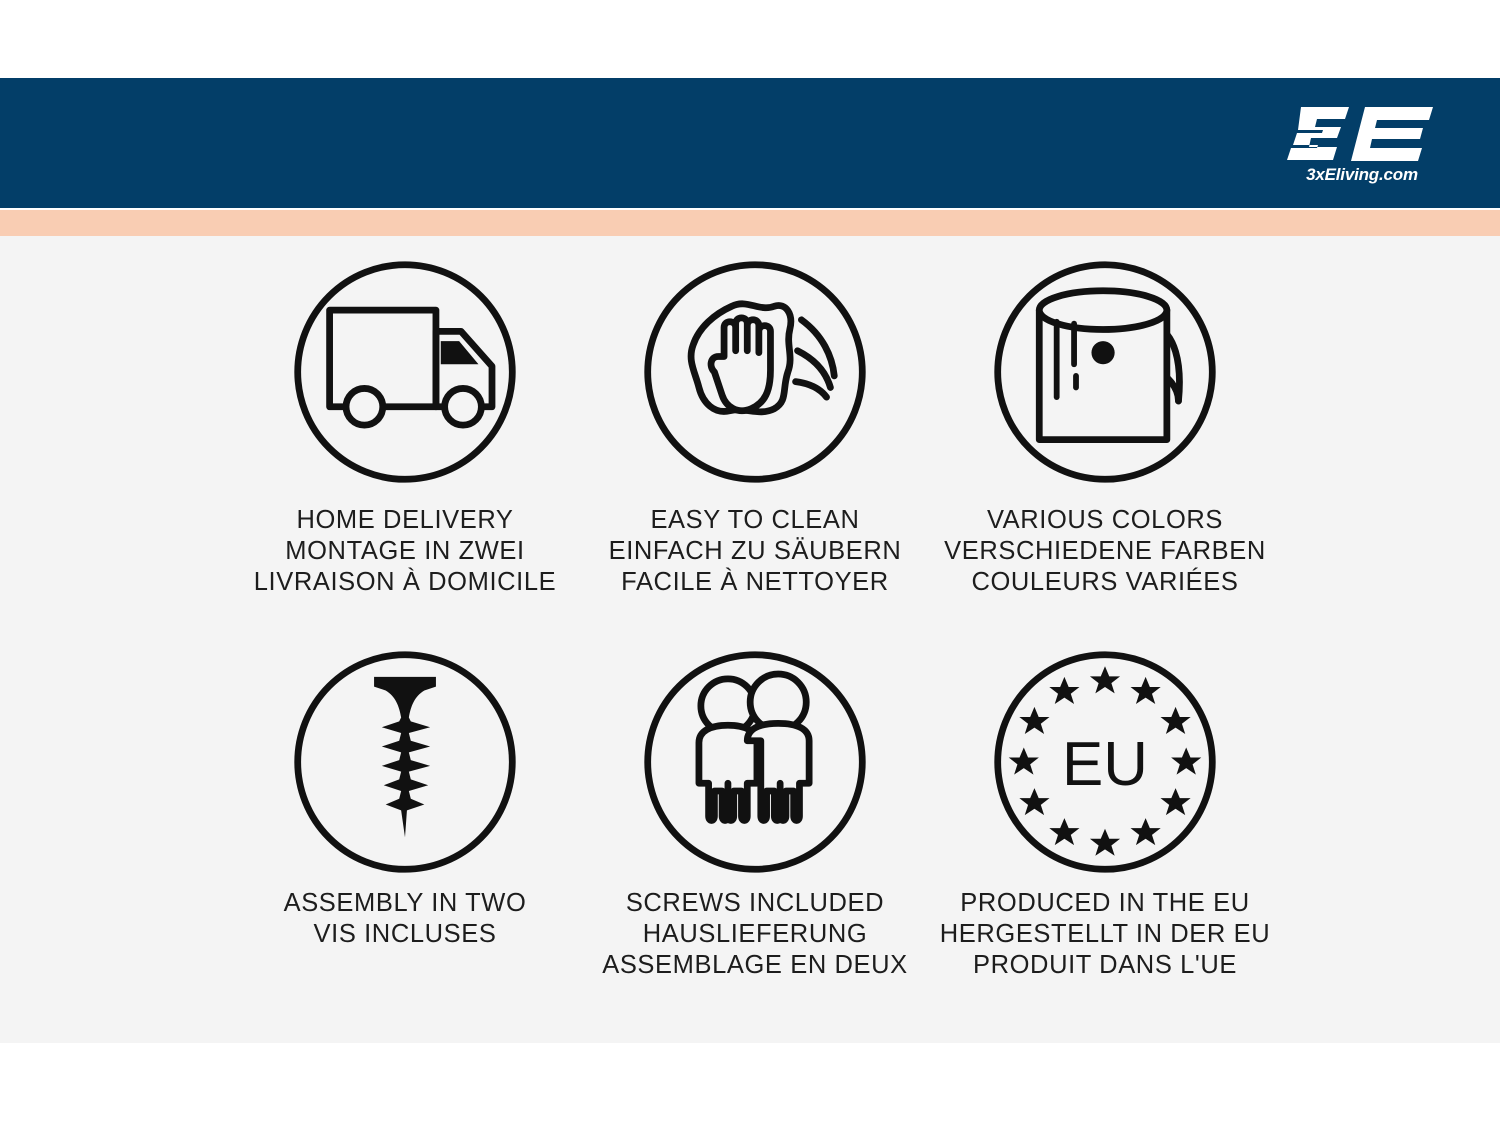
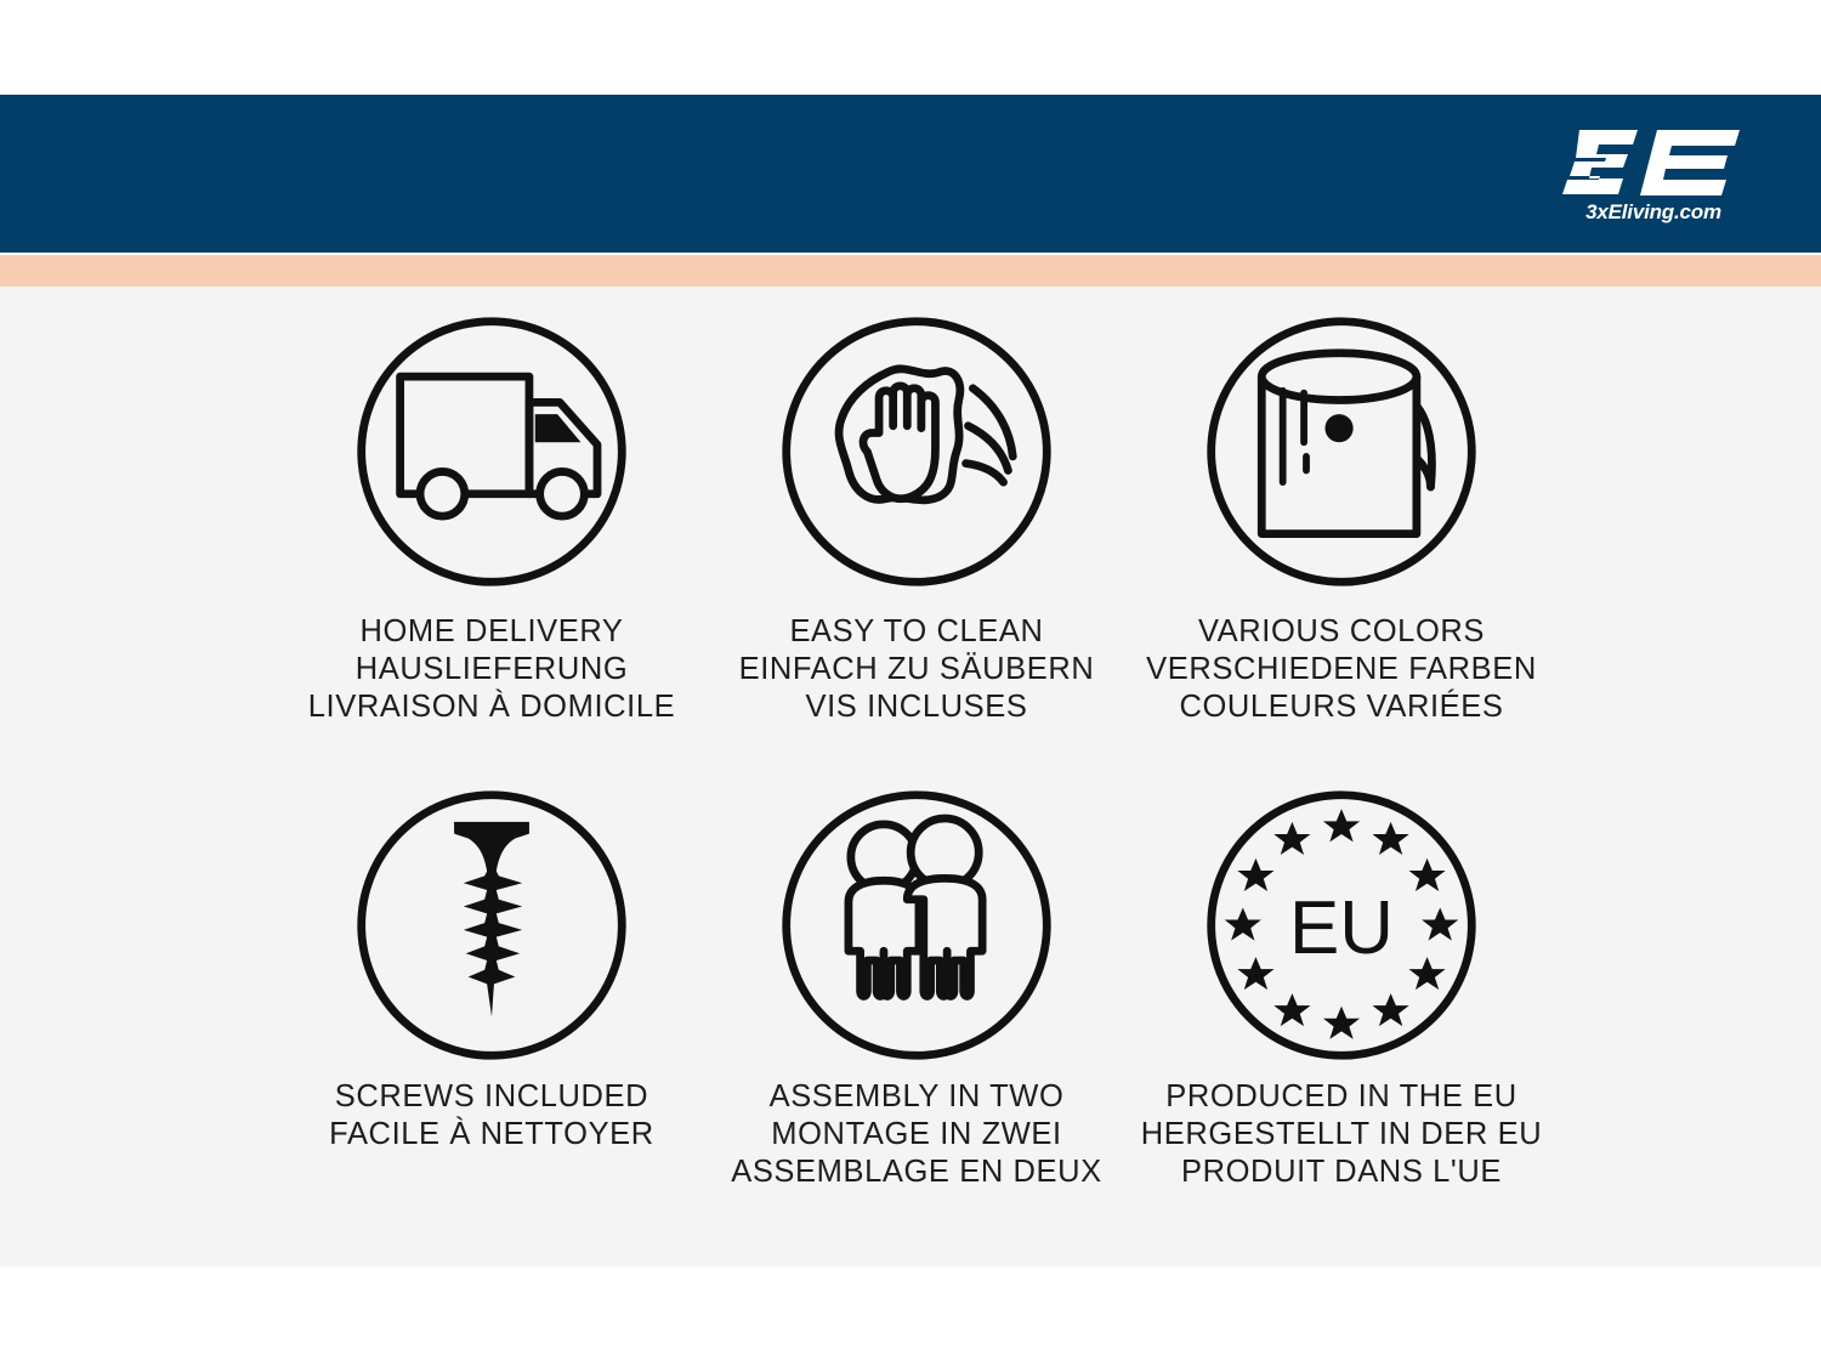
  3xEliving.com
  HOME DELIVERY
- MONTAGE IN ZWEI
+ HAUSLIEFERUNG
  LIVRAISON À DOMICILE
  EASY TO CLEAN
  EINFACH ZU SÄUBERN
- FACILE À NETTOYER
+ VIS INCLUSES
  VARIOUS COLORS
  VERSCHIEDENE FARBEN
  COULEURS VARIÉES
- ASSEMBLY IN TWO
+ SCREWS INCLUDED
- VIS INCLUSES
+ FACILE À NETTOYER
- SCREWS INCLUDED
+ ASSEMBLY IN TWO
- HAUSLIEFERUNG
+ MONTAGE IN ZWEI
  ASSEMBLAGE EN DEUX
  EU
  PRODUCED IN THE EU
  HERGESTELLT IN DER EU
  PRODUIT DANS L'UE
